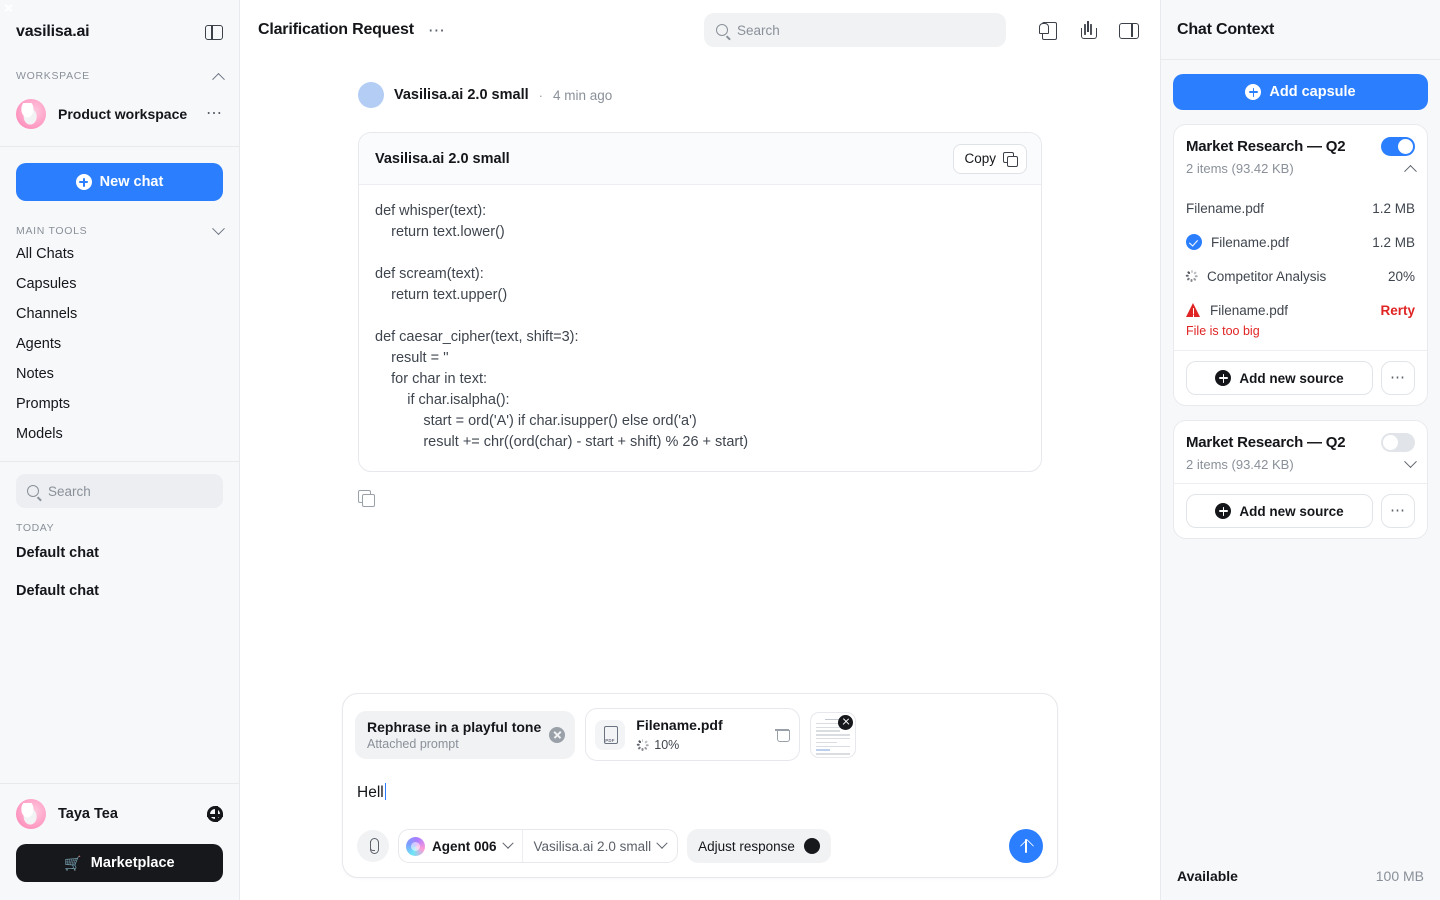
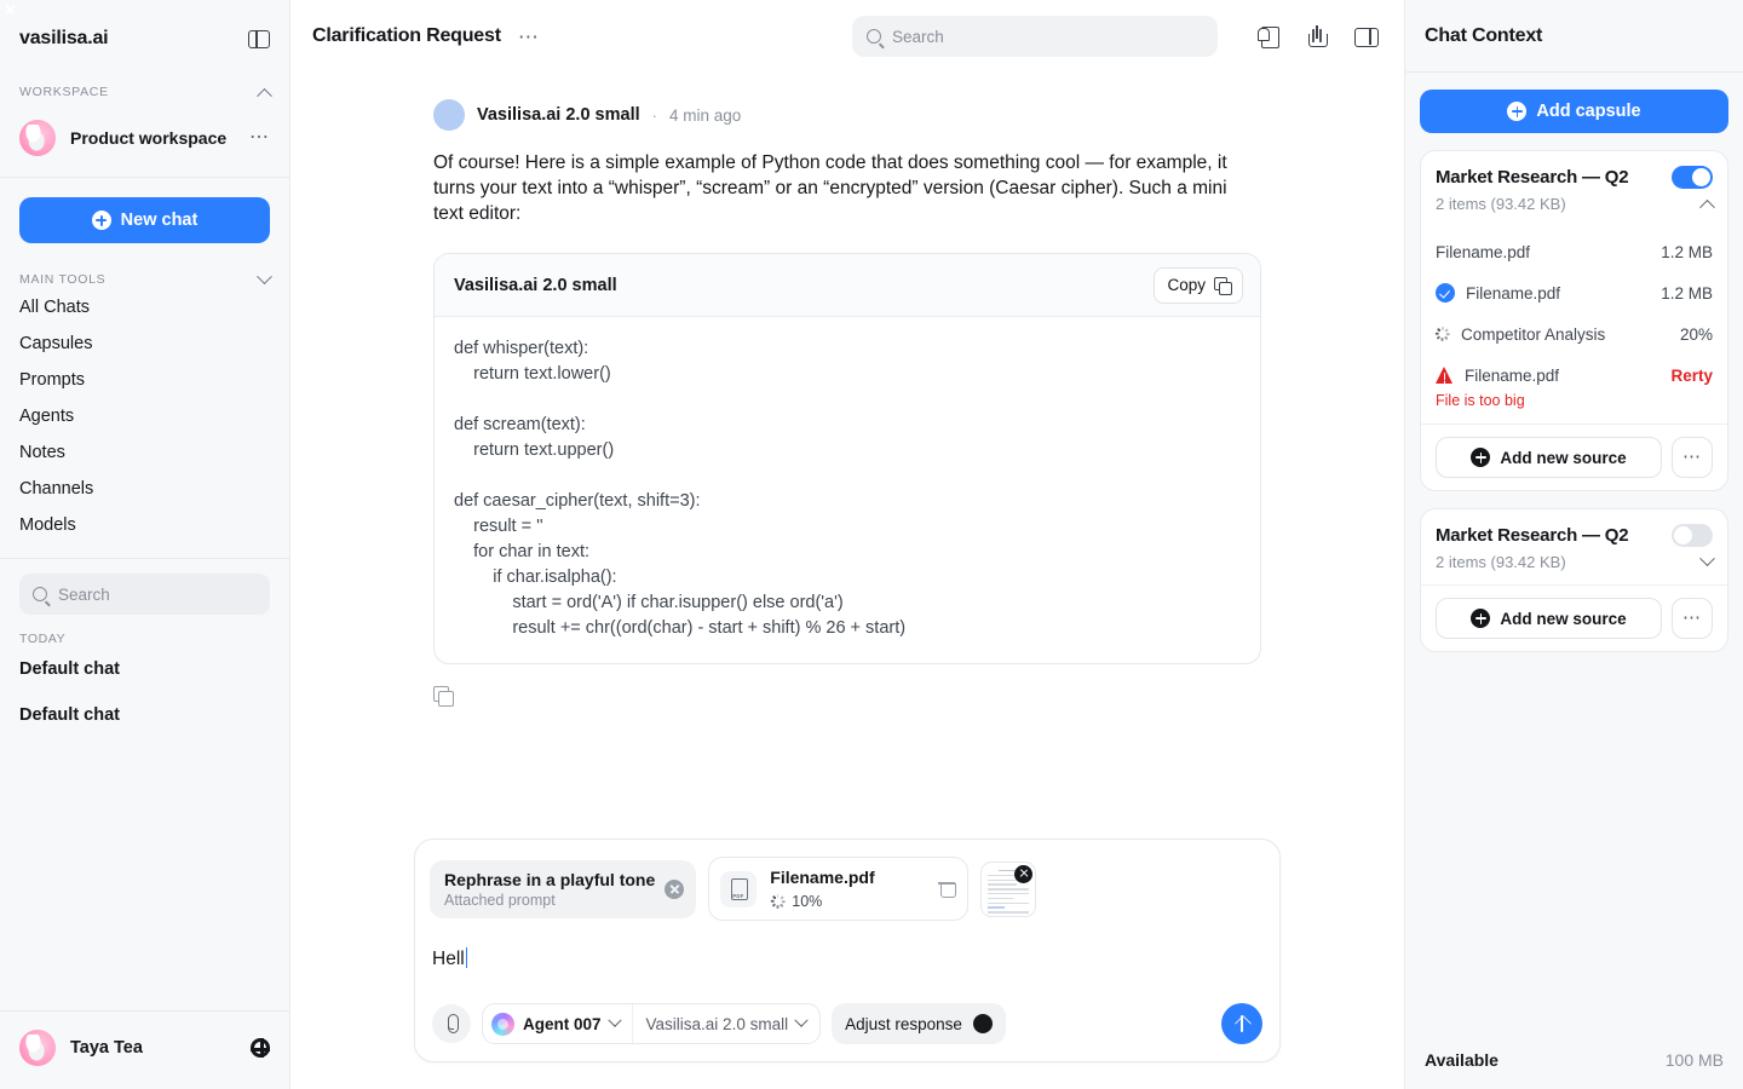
  vasilisa.ai
  WORKSPACE
  Product workspace
  ⋯
  New chat
  MAIN TOOLS
  All Chats
  Capsules
- Channels
+ Prompts
  Agents
  Notes
- Prompts
+ Channels
  Models
  Search
  TODAY
  Default chat
  Default chat
  Taya Tea
- 🛒
- Marketplace
  Clarification Request
  ⋯
  Search
  Vasilisa.ai 2.0 small
  ·
  4 min ago
+ Of course! Here is a simple example of Python code that does something cool — for example, it turns your text into a “whisper”, “scream” or an “encrypted” version (Caesar cipher). Such a mini text editor:
  Vasilisa.ai 2.0 small
  Copy
  def whisper(text):
  return text.lower()
  def scream(text):
  return text.upper()
  def caesar_cipher(text, shift=3):
  result = ''
  for char in text:
  if char.isalpha():
  start = ord('A') if char.isupper() else ord('a')
  result += chr((ord(char) - start + shift) % 26 + start)
  Rephrase in a playful tone
  Attached prompt
  Filename.pdf
  10%
  Hell
- Agent 006
+ Agent 007
  Vasilisa.ai 2.0 small
  Adjust response
  Chat Context
  Add capsule
  Market Research — Q2
  2 items (93.42 KB)
  Filename.pdf
  1.2 MB
  Filename.pdf
  1.2 MB
  Competitor Analysis
  20%
  Filename.pdf
  Rerty
  File is too big
  Add new source
  ⋯
  Market Research — Q2
  2 items (93.42 KB)
  Add new source
  ⋯
  Available
  100 MB
